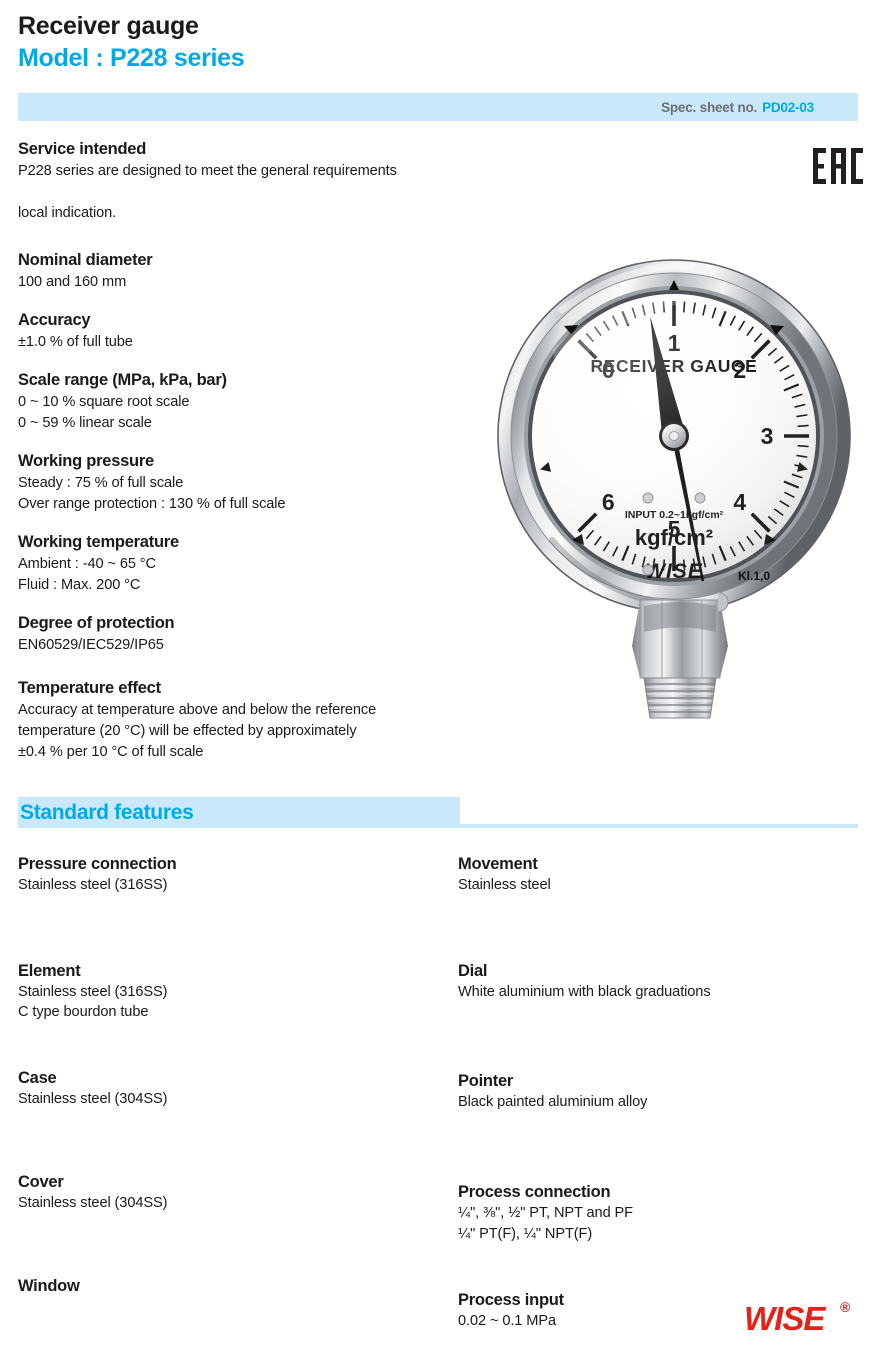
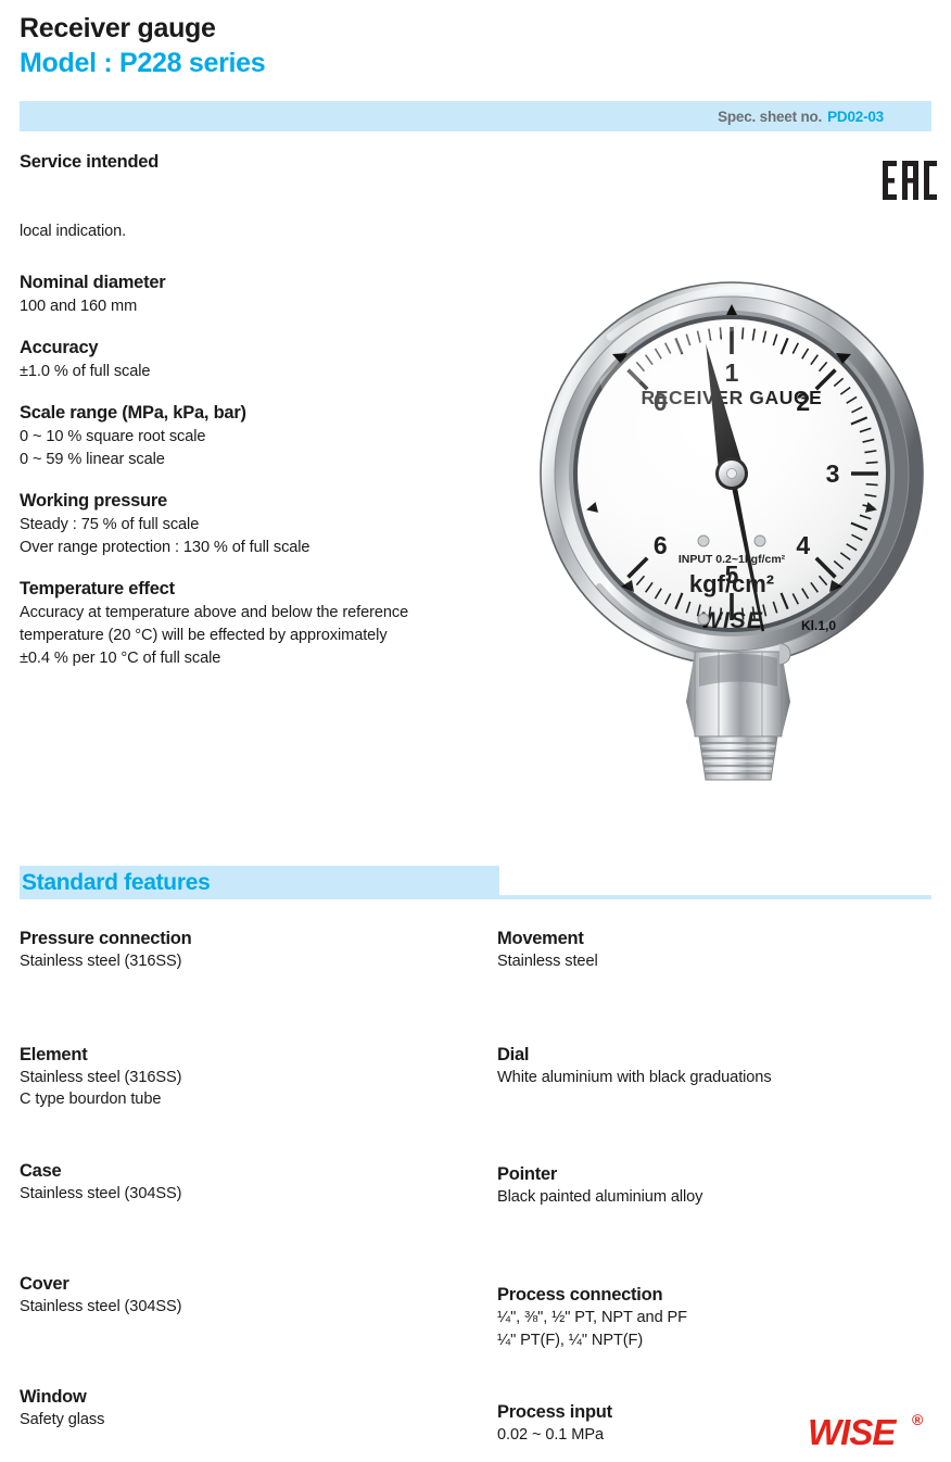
  Receiver gauge
  Model : P228 series
  Spec. sheet no.
  PD02-03
  Service intended
- P228 series are designed to meet the general requirements
  local indication.
  Nominal diameter
  100 and 160 mm
  Accuracy
- ±1.0 % of full tube
+ ±1.0 % of full scale
  Scale range (MPa, kPa, bar)
  0 ~ 10 % square root scale
  0 ~ 59 % linear scale
  Working pressure
  Steady : 75 % of full scale
  Over range protection : 130 % of full scale
- Working temperature
- Ambient : -40 ~ 65 °C
- Fluid : Max. 200 °C
- Degree of protection
- EN60529/IEC529/IP65
  Temperature effect
  Accuracy at temperature above and below the reference
  temperature (20 °C) will be effected by approximately
  ±0.4 % per 10 °C of full scale
  Kl.1,0
  Standard features
  Pressure connection
  Stainless steel (316SS)
  Element
  Stainless steel (316SS)
  C type bourdon tube
  Case
  Stainless steel (304SS)
  Cover
  Stainless steel (304SS)
  Window
+ Safety glass
  Movement
  Stainless steel
  Dial
  White aluminium with black graduations
  Pointer
  Black painted aluminium alloy
  Process connection
  ¼", ⅜", ½" PT, NPT and PF
  ¼" PT(F), ¼" NPT(F)
  Process input
  0.02 ~ 0.1 MPa
  WISE
  ®
